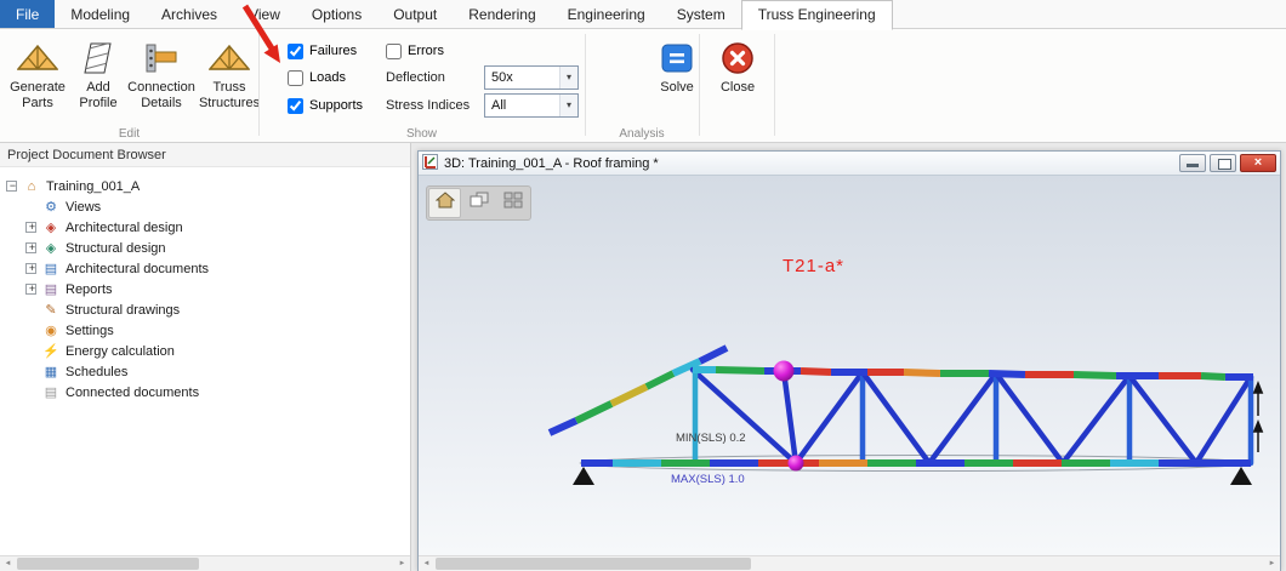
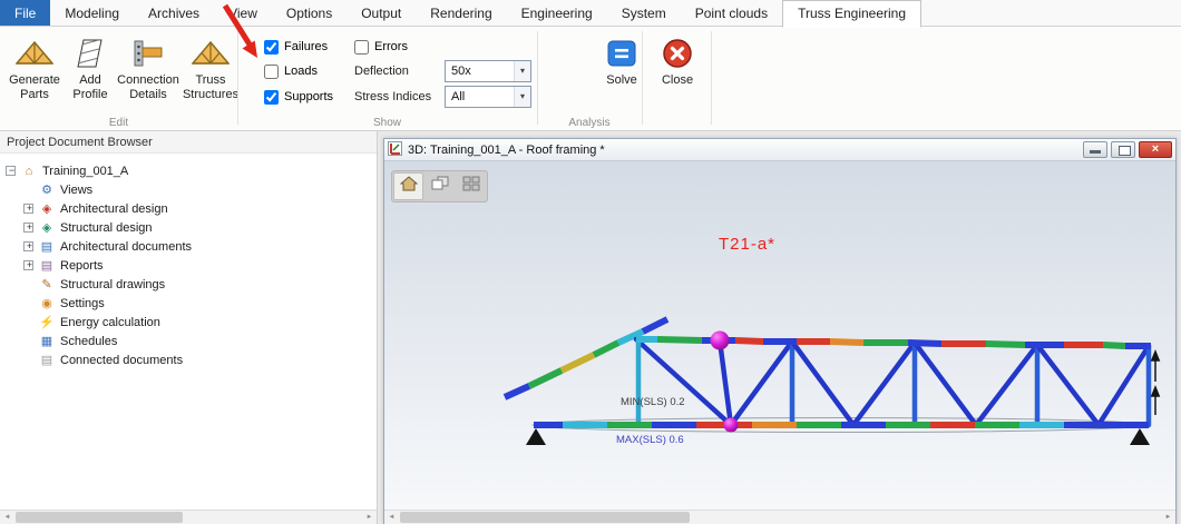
  File
  Modeling
  Archives
  iew
  Options
  Output
  Rendering
  Engineering
  System
+ Point clouds
  Truss Engineering
  Generate Parts
  Add Profile
  Connection Details
  Truss Structures
  Edit
  Failures
  Loads
  Supports
  Errors
  Deflection
  50x
  Stress Indices
  All
  Show
  Solve
  Analysis
  Close
  Project Document Browser
  Training_001_A
  Views
  Architectural design
  Structural design
  Architectural documents
  Reports
  Structural drawings
  Settings
  Energy calculation
  Schedules
  Connected documents
  3D: Training_001_A - Roof framing *
  T21-a*
  MIN(SLS) 0.2
- MAX(SLS) 1.0
+ MAX(SLS) 0.6
